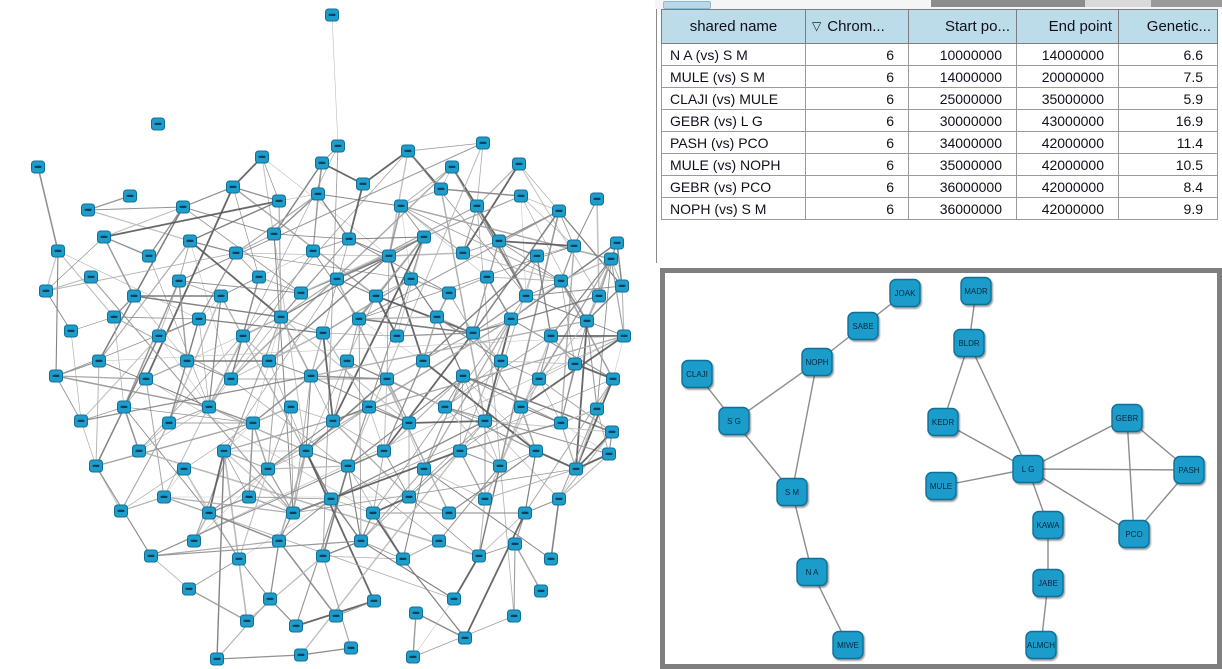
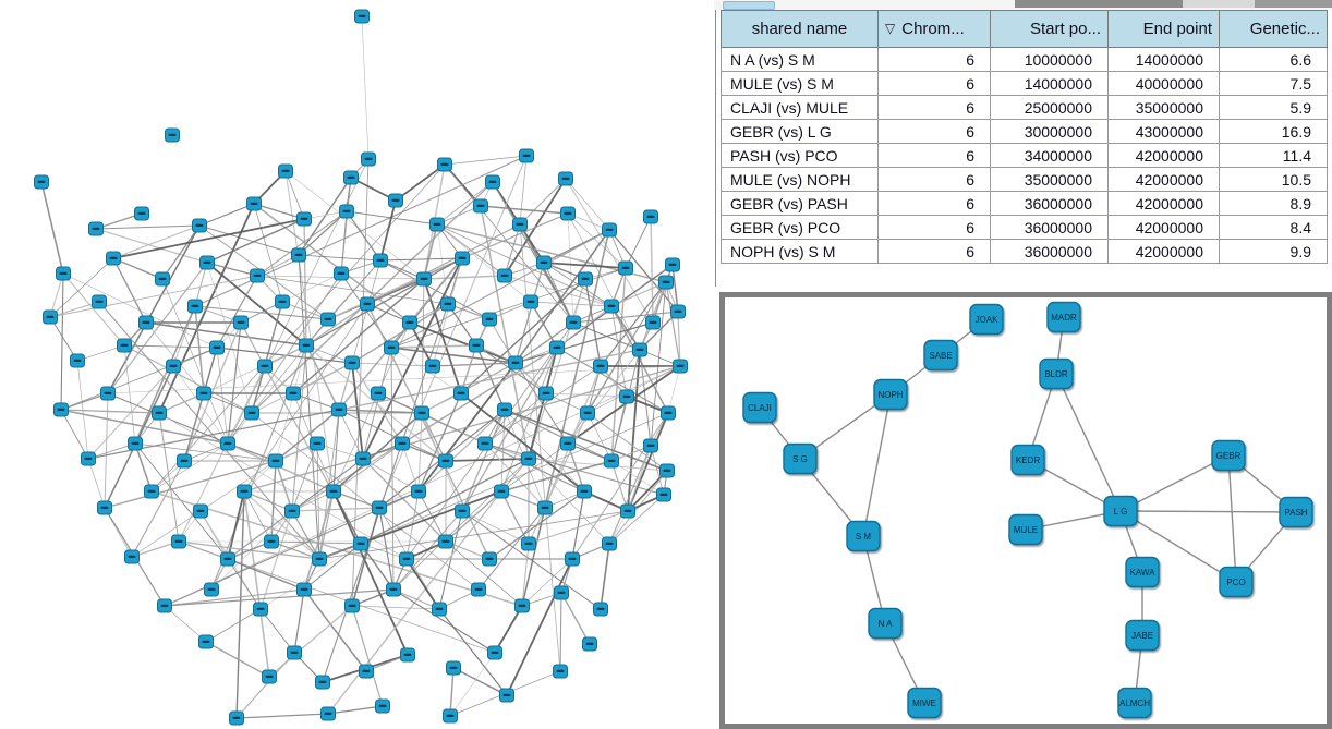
  shared name	▽ Chrom...	Start po...	End point	Genetic...
  N A (vs) S M	6	10000000	14000000	6.6
- MULE (vs) S M	6	14000000	20000000	7.5
+ MULE (vs) S M	6	14000000	40000000	7.5
  CLAJI (vs) MULE	6	25000000	35000000	5.9
  GEBR (vs) L G	6	30000000	43000000	16.9
  PASH (vs) PCO	6	34000000	42000000	11.4
  MULE (vs) NOPH	6	35000000	42000000	10.5
+ GEBR (vs) PASH	6	36000000	42000000	8.9
  GEBR (vs) PCO	6	36000000	42000000	8.4
  NOPH (vs) S M	6	36000000	42000000	9.9
  JOAK
  SABE
  NOPH
  CLAJI
  S G
  S M
  N A
  MIWE
  MADR
  BLDR
  KEDR
  MULE
  L G
  GEBR
  PASH
  PCO
  KAWA
  JABE
  ALMCH
